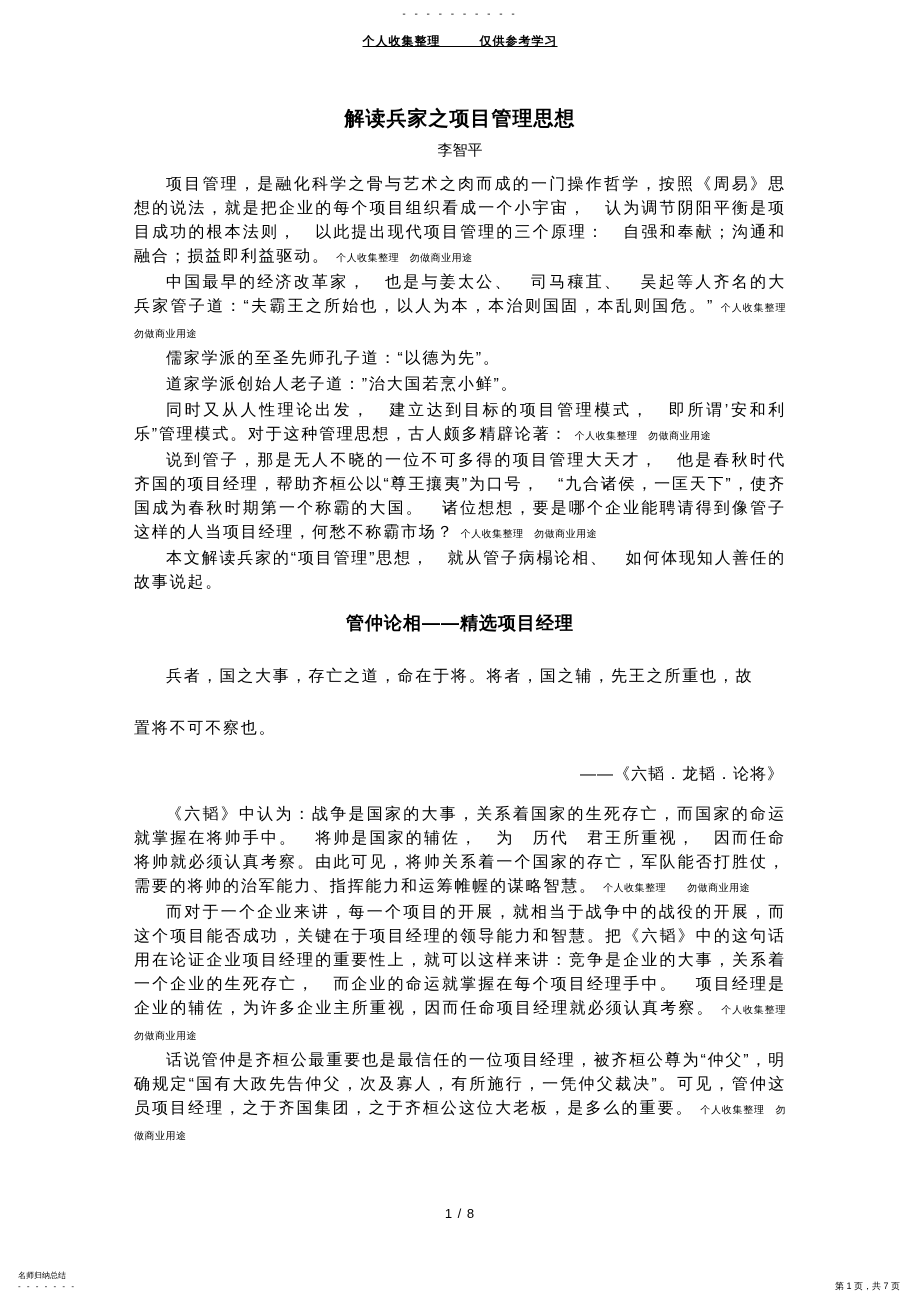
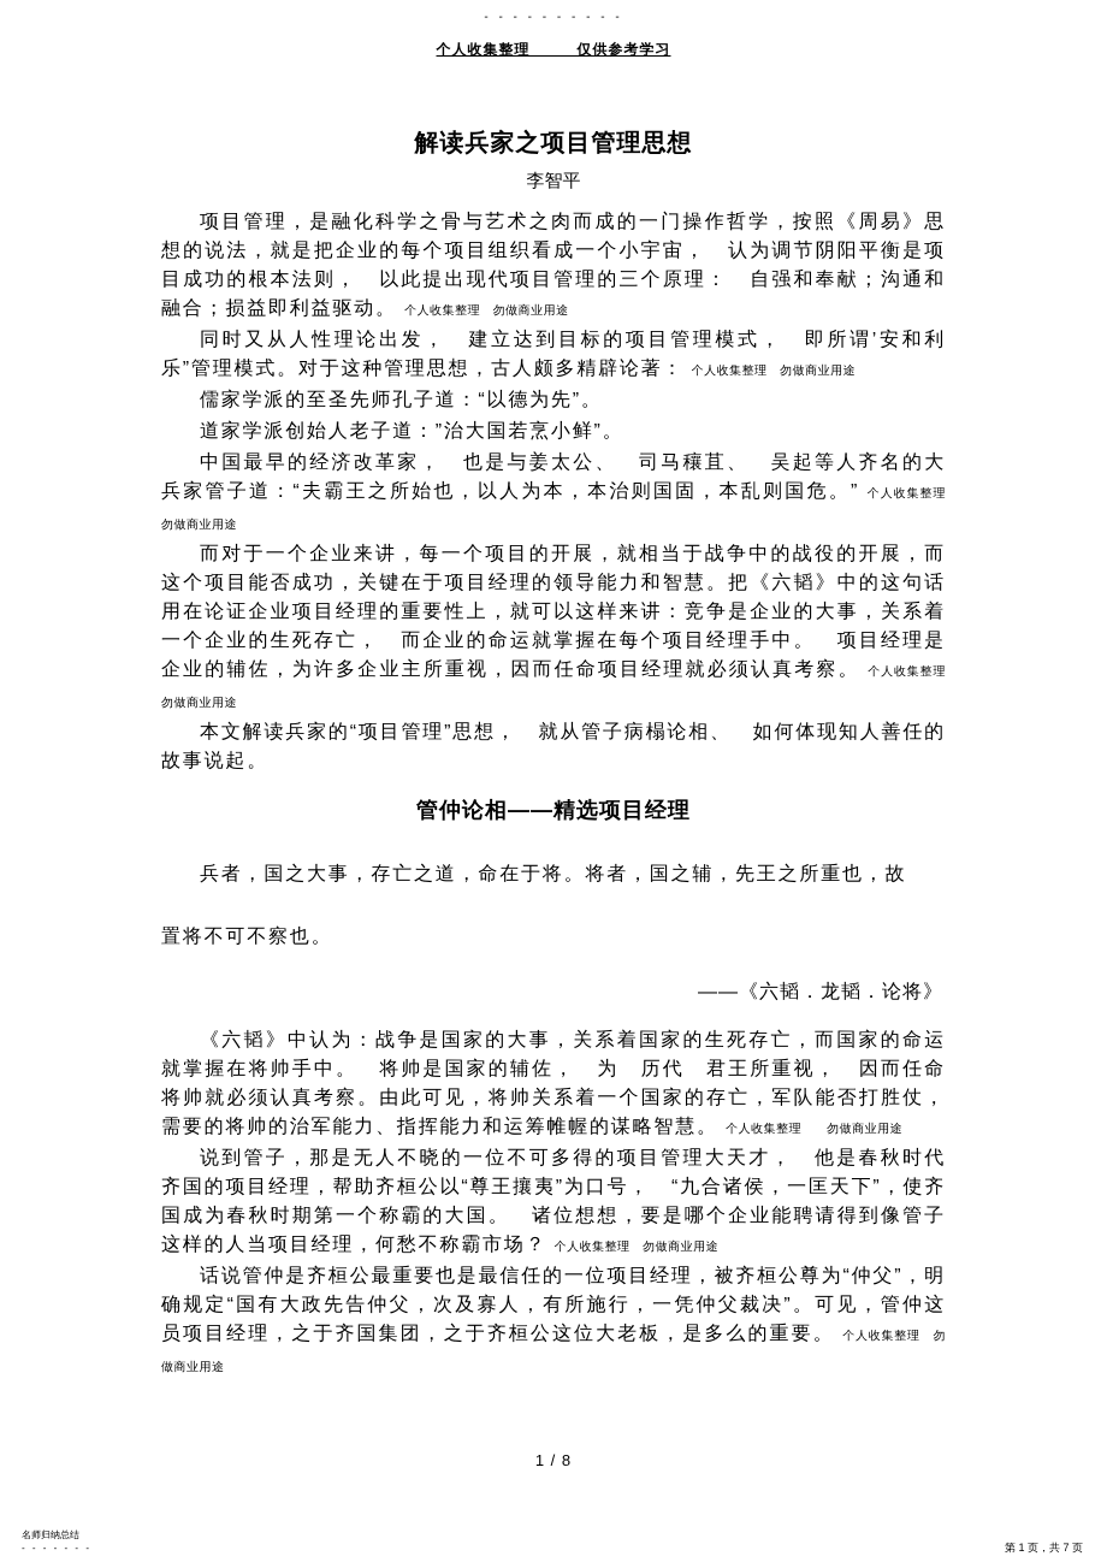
  - - - - - - - - - -
  个人收集整理 仅供参考学习
  解读兵家之项目管理思想
  李智平
  项目管理，是融化科学之骨与艺术之肉而成的一门操作哲学，按照《周易》思想的说法，就是把企业的每个项目组织看成一个小宇宙， 认为调节阴阳平衡是项目成功的根本法则， 以此提出现代项目管理的三个原理： 自强和奉献；沟通和融合；损益即利益驱动。 个人收集整理 勿做商业用途
- 中国最早的经济改革家， 也是与姜太公、 司马穰苴、 吴起等人齐名的大兵家管子道：“夫霸王之所始也，以人为本，本治则国固，本乱则国危。” 个人收集整理 勿做商业用途
+ 同时又从人性理论出发， 建立达到目标的项目管理模式， 即所谓’安和利乐”管理模式。对于这种管理思想，古人颇多精辟论著： 个人收集整理 勿做商业用途
  儒家学派的至圣先师孔子道：“以德为先”。
  道家学派创始人老子道：”治大国若烹小鲜”。
- 同时又从人性理论出发， 建立达到目标的项目管理模式， 即所谓’安和利乐”管理模式。对于这种管理思想，古人颇多精辟论著： 个人收集整理 勿做商业用途
+ 中国最早的经济改革家， 也是与姜太公、 司马穰苴、 吴起等人齐名的大兵家管子道：“夫霸王之所始也，以人为本，本治则国固，本乱则国危。” 个人收集整理 勿做商业用途
- 说到管子，那是无人不晓的一位不可多得的项目管理大天才， 他是春秋时代齐国的项目经理，帮助齐桓公以“尊王攘夷”为口号， “九合诸侯，一匡天下”，使齐国成为春秋时期第一个称霸的大国。 诸位想想，要是哪个企业能聘请得到像管子这样的人当项目经理，何愁不称霸市场？ 个人收集整理 勿做商业用途
+ 而对于一个企业来讲，每一个项目的开展，就相当于战争中的战役的开展，而这个项目能否成功，关键在于项目经理的领导能力和智慧。把《六韬》中的这句话用在论证企业项目经理的重要性上，就可以这样来讲：竞争是企业的大事，关系着一个企业的生死存亡， 而企业的命运就掌握在每个项目经理手中。 项目经理是企业的辅佐，为许多企业主所重视，因而任命项目经理就必须认真考察。 个人收集整理 勿做商业用途
  本文解读兵家的“项目管理”思想， 就从管子病榻论相、 如何体现知人善任的故事说起。
  管仲论相——精选项目经理
  兵者，国之大事，存亡之道，命在于将。将者，国之辅，先王之所重也，故
  置将不可不察也。
  ——《六韬．龙韬．论将》
  《六韬》中认为：战争是国家的大事，关系着国家的生死存亡，而国家的命运就掌握在将帅手中。 将帅是国家的辅佐， 为 历代 君王所重视， 因而任命将帅就必须认真考察。由此可见，将帅关系着一个国家的存亡，军队能否打胜仗，需要的将帅的治军能力、指挥能力和运筹帷幄的谋略智慧。 个人收集整理 勿做商业用途
- 而对于一个企业来讲，每一个项目的开展，就相当于战争中的战役的开展，而这个项目能否成功，关键在于项目经理的领导能力和智慧。把《六韬》中的这句话用在论证企业项目经理的重要性上，就可以这样来讲：竞争是企业的大事，关系着一个企业的生死存亡， 而企业的命运就掌握在每个项目经理手中。 项目经理是企业的辅佐，为许多企业主所重视，因而任命项目经理就必须认真考察。 个人收集整理 勿做商业用途
+ 说到管子，那是无人不晓的一位不可多得的项目管理大天才， 他是春秋时代齐国的项目经理，帮助齐桓公以“尊王攘夷”为口号， “九合诸侯，一匡天下”，使齐国成为春秋时期第一个称霸的大国。 诸位想想，要是哪个企业能聘请得到像管子这样的人当项目经理，何愁不称霸市场？ 个人收集整理 勿做商业用途
  话说管仲是齐桓公最重要也是最信任的一位项目经理，被齐桓公尊为“仲父”，明确规定“国有大政先告仲父，次及寡人，有所施行，一凭仲父裁决”。可见，管仲这员项目经理，之于齐国集团，之于齐桓公这位大老板，是多么的重要。 个人收集整理 勿做商业用途
  1 / 8
  名师归纳总结
  - - - - - - -
  第 1 页，共 7 页
